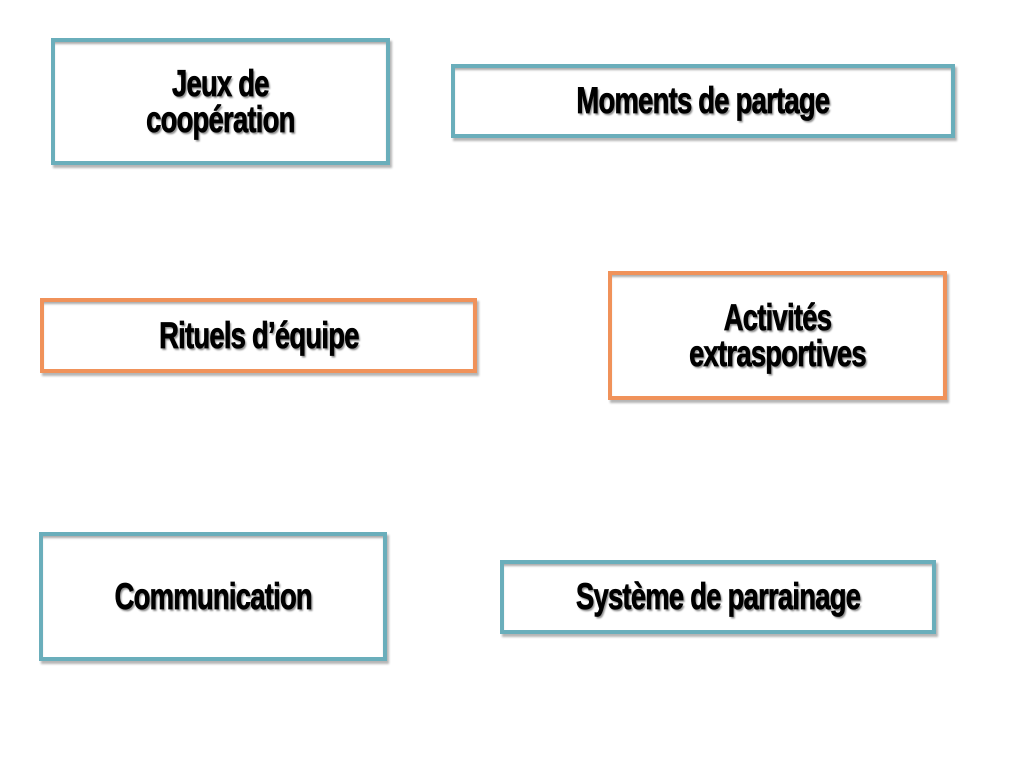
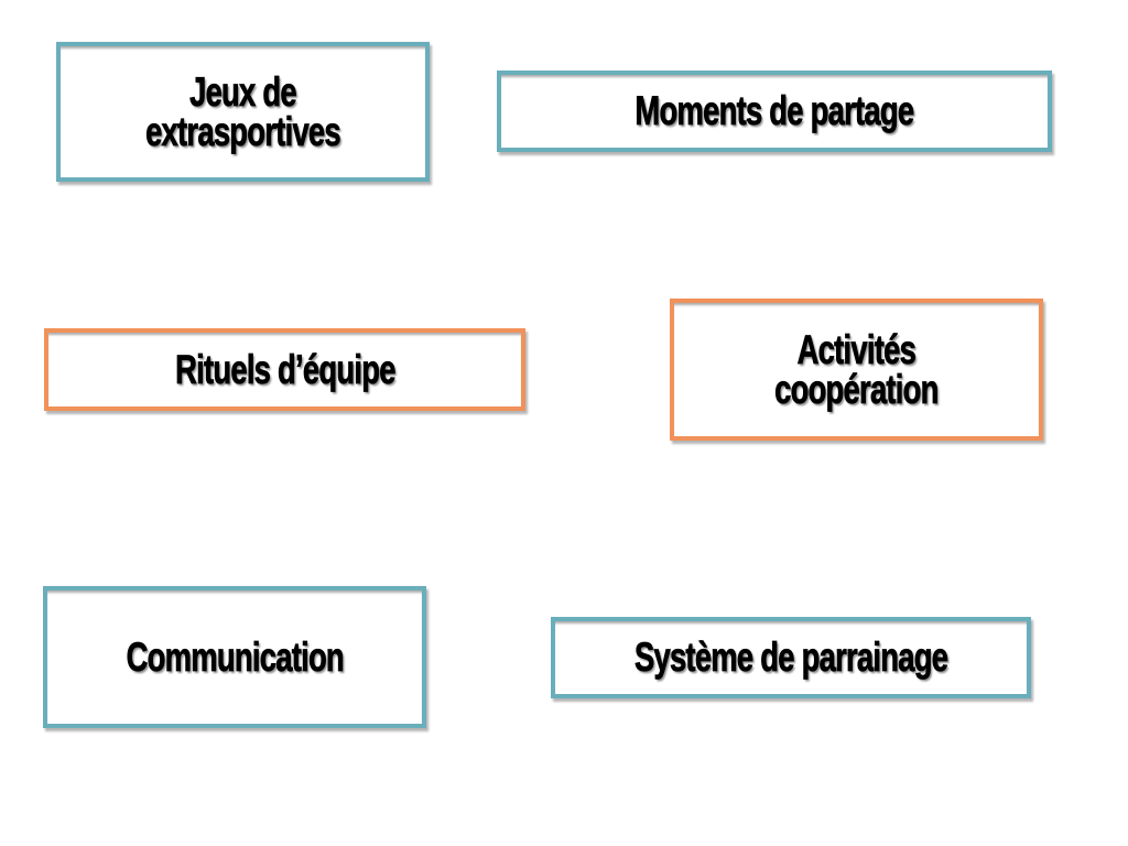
  Jeux de
- coopération
+ extrasportives
  Moments de partage
  Rituels d’équipe
  Activités
- extrasportives
+ coopération
  Communication
  Système de parrainage
